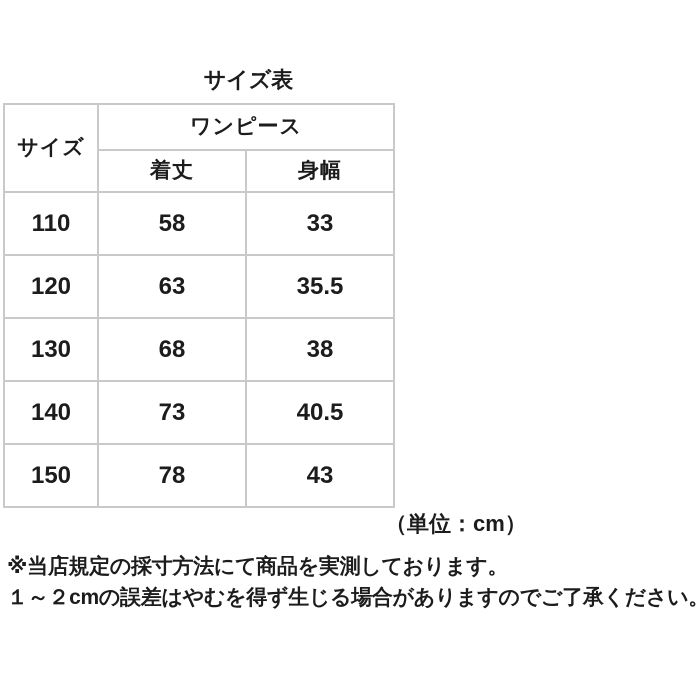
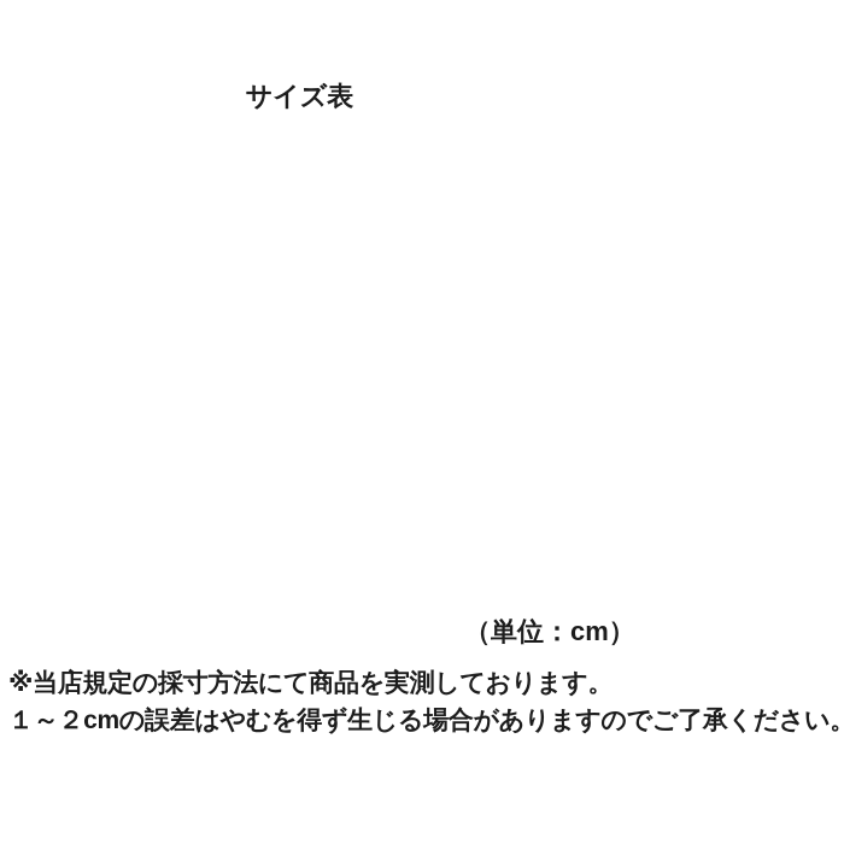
  サイズ表
- サイズ	ワンピース
- 着丈	身幅
- 110	58	33
- 120	63	35.5
- 130	68	38
- 140	73	40.5
- 150	78	43
  （単位：cm）
  ※当店規定の採寸方法にて商品を実測しております。
  １～２cmの誤差はやむを得ず生じる場合がありますのでご了承ください。
